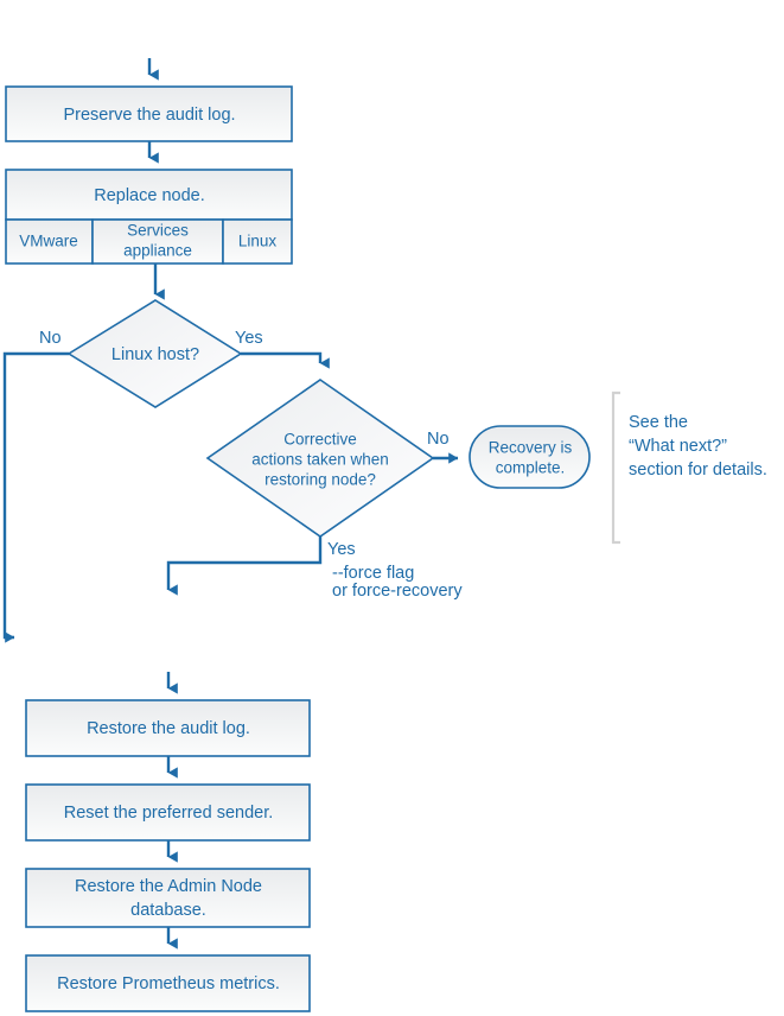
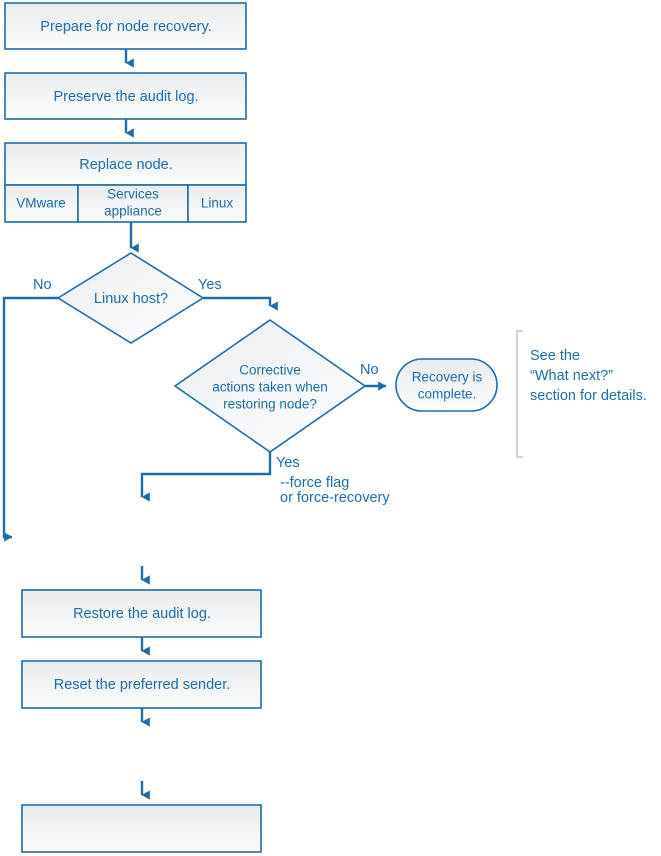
+ Prepare for node recovery.
  Preserve the audit log.
  Replace node.
  VMware
  Services
  appliance
  Linux
  Linux host?
  Corrective
  actions taken when
  restoring node?
  Recovery is
  complete.
  Restore the audit log.
  Reset the preferred sender.
- Restore the Admin Node
- database.
- Restore Prometheus metrics.
  No
  Yes
  No
  Yes
  --force flag
  or force-recovery
  See the
  “What next?”
  section for details.
